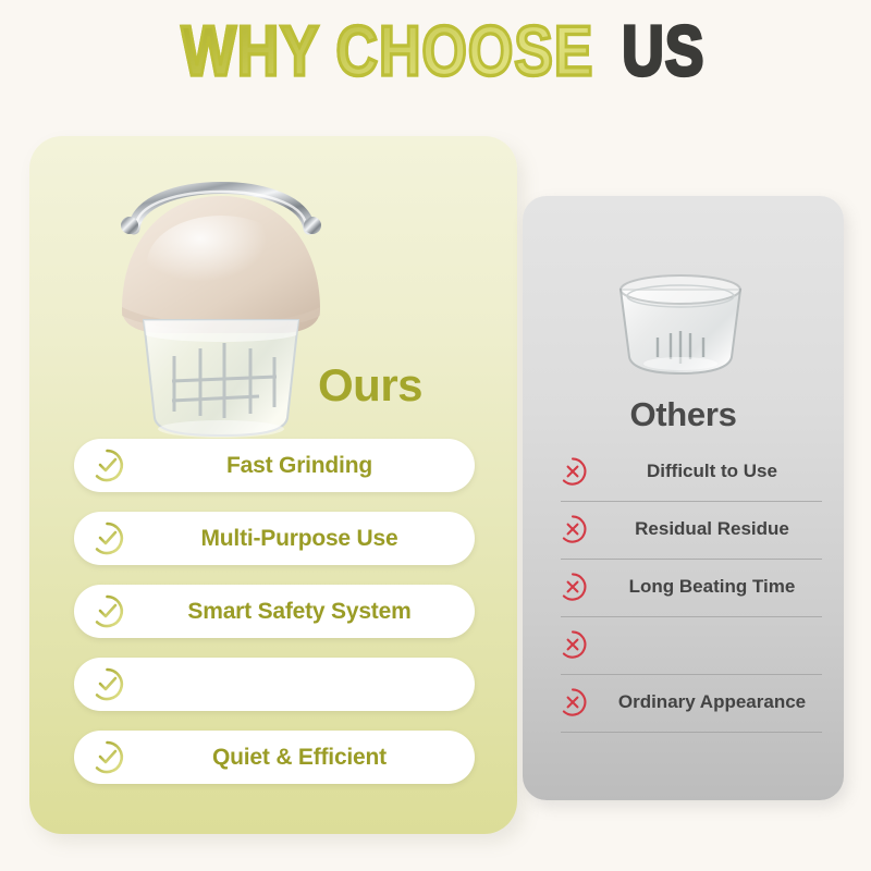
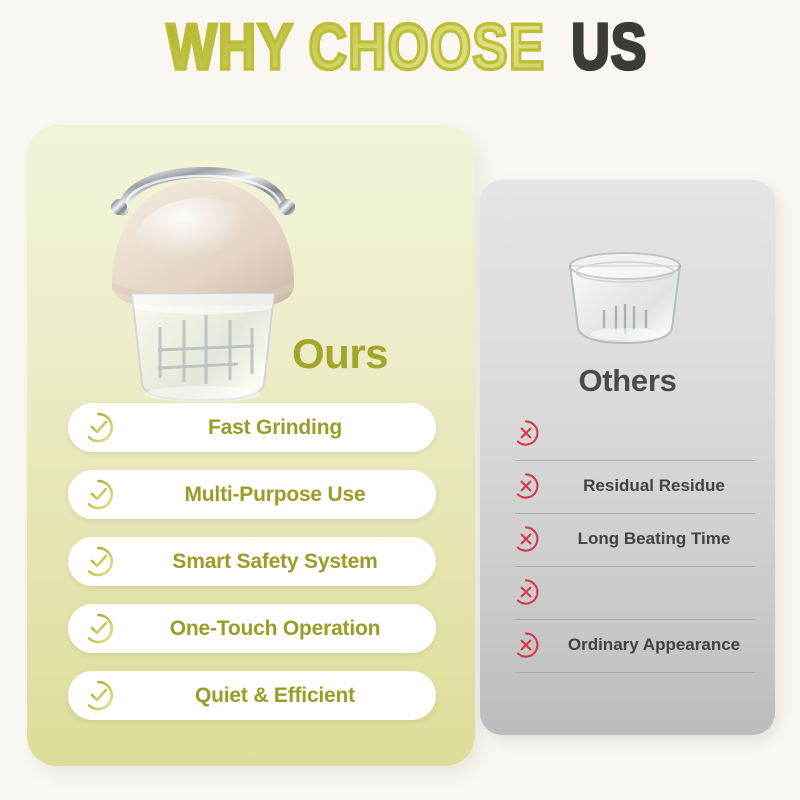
  WHY CHOOSE US
  Ours
  Fast Grinding
  Multi-Purpose Use
  Smart Safety System
+ One-Touch Operation
  Quiet & Efficient
  Others
- Difficult to Use
  Residual Residue
  Long Beating Time
  Ordinary Appearance
